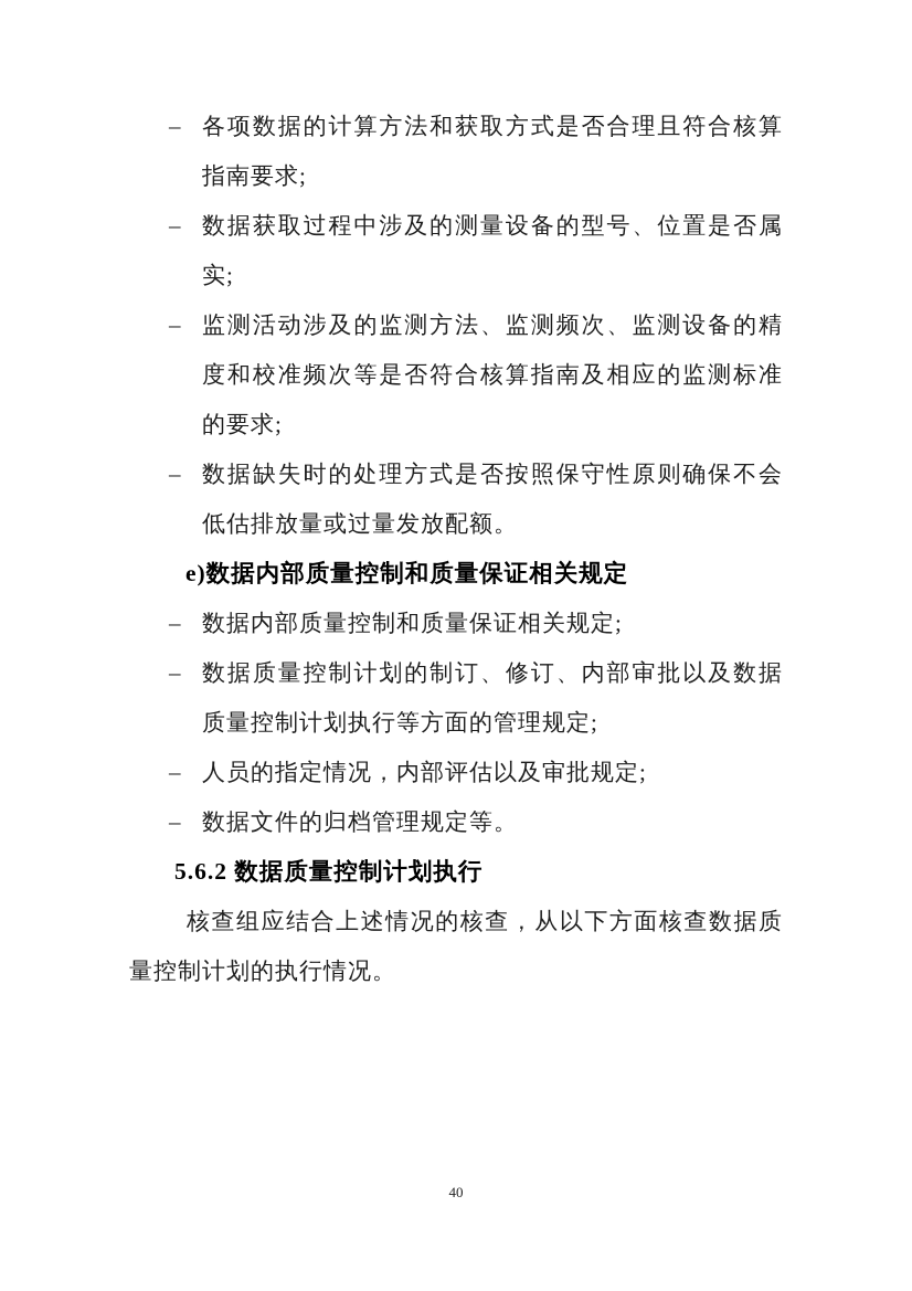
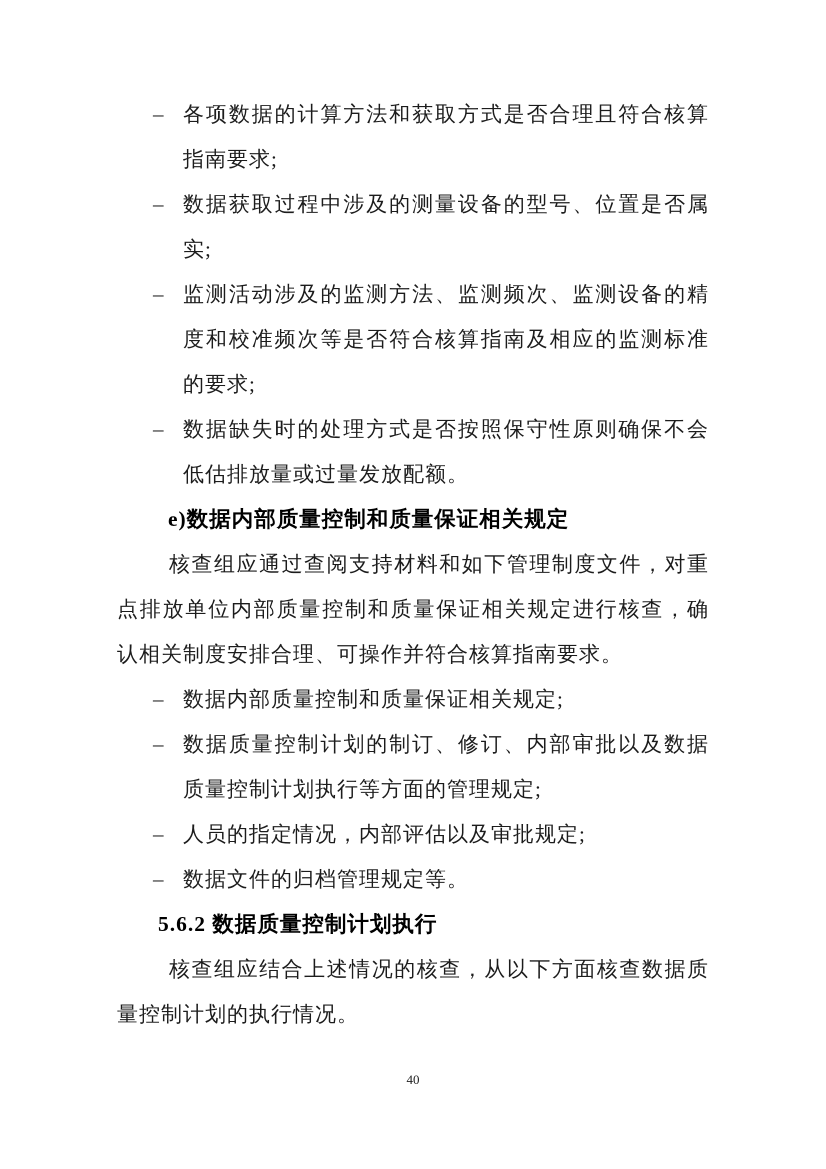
  –
  各项数据的计算方法和获取方式是否合理且符合核算指南要求;
  –
  数据获取过程中涉及的测量设备的型号、位置是否属实;
  –
  监测活动涉及的监测方法、监测频次、监测设备的精度和校准频次等是否符合核算指南及相应的监测标准的要求;
  –
  数据缺失时的处理方式是否按照保守性原则确保不会低估排放量或过量发放配额。
  e)数据内部质量控制和质量保证相关规定
+ 核查组应通过查阅支持材料和如下管理制度文件，对重点排放单位内部质量控制和质量保证相关规定进行核查，确认相关制度安排合理、可操作并符合核算指南要求。
  –
  数据内部质量控制和质量保证相关规定;
  –
  数据质量控制计划的制订、修订、内部审批以及数据质量控制计划执行等方面的管理规定;
  –
  人员的指定情况，内部评估以及审批规定;
  –
  数据文件的归档管理规定等。
  5.6.2 数据质量控制计划执行
  核查组应结合上述情况的核查，从以下方面核查数据质量控制计划的执行情况。
  40
